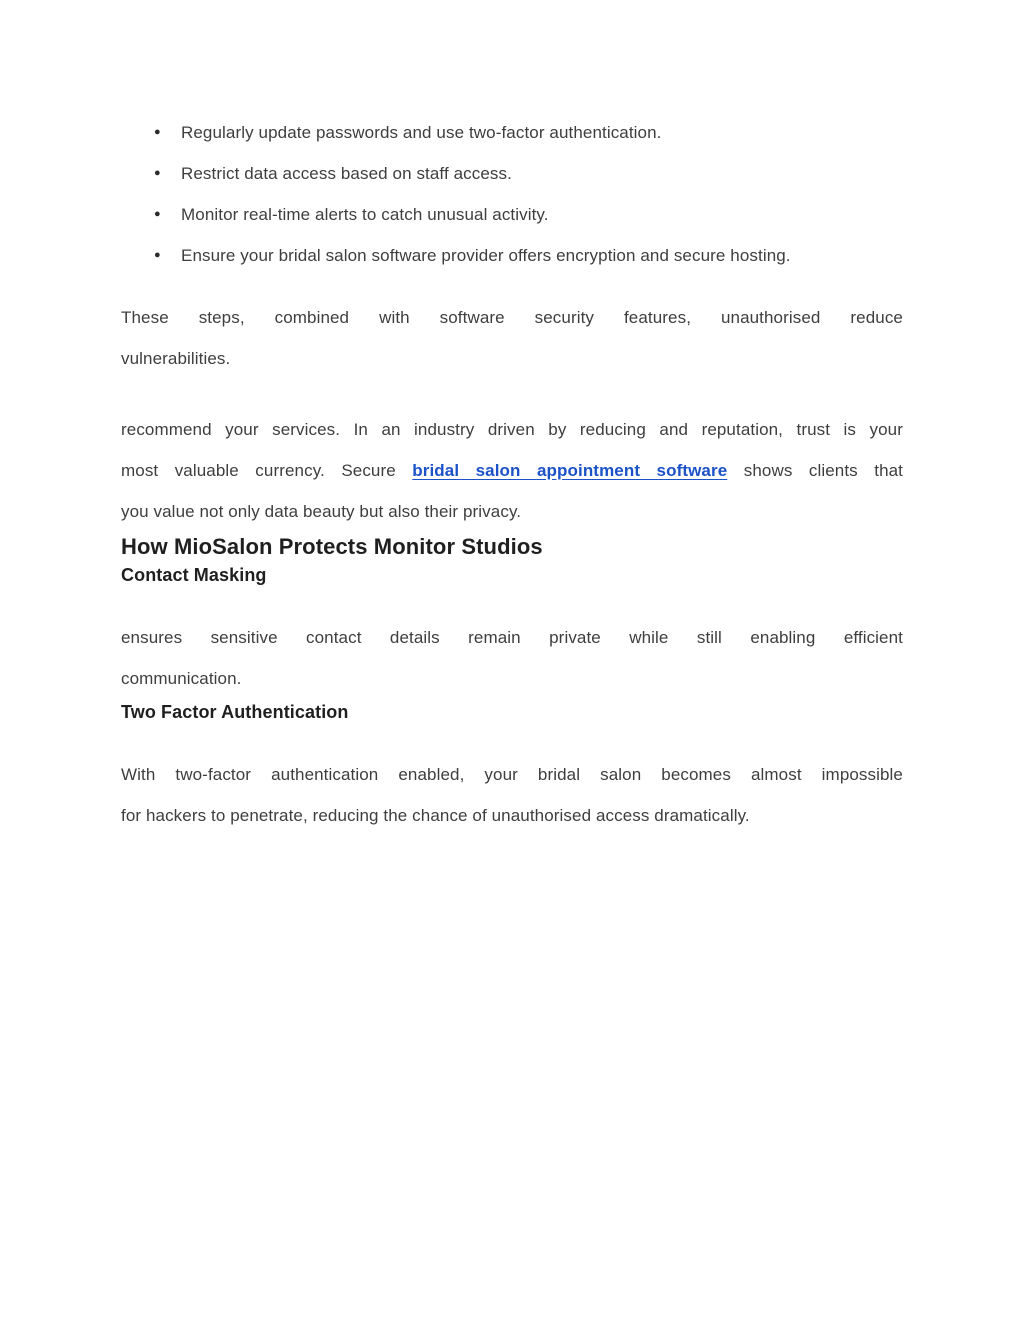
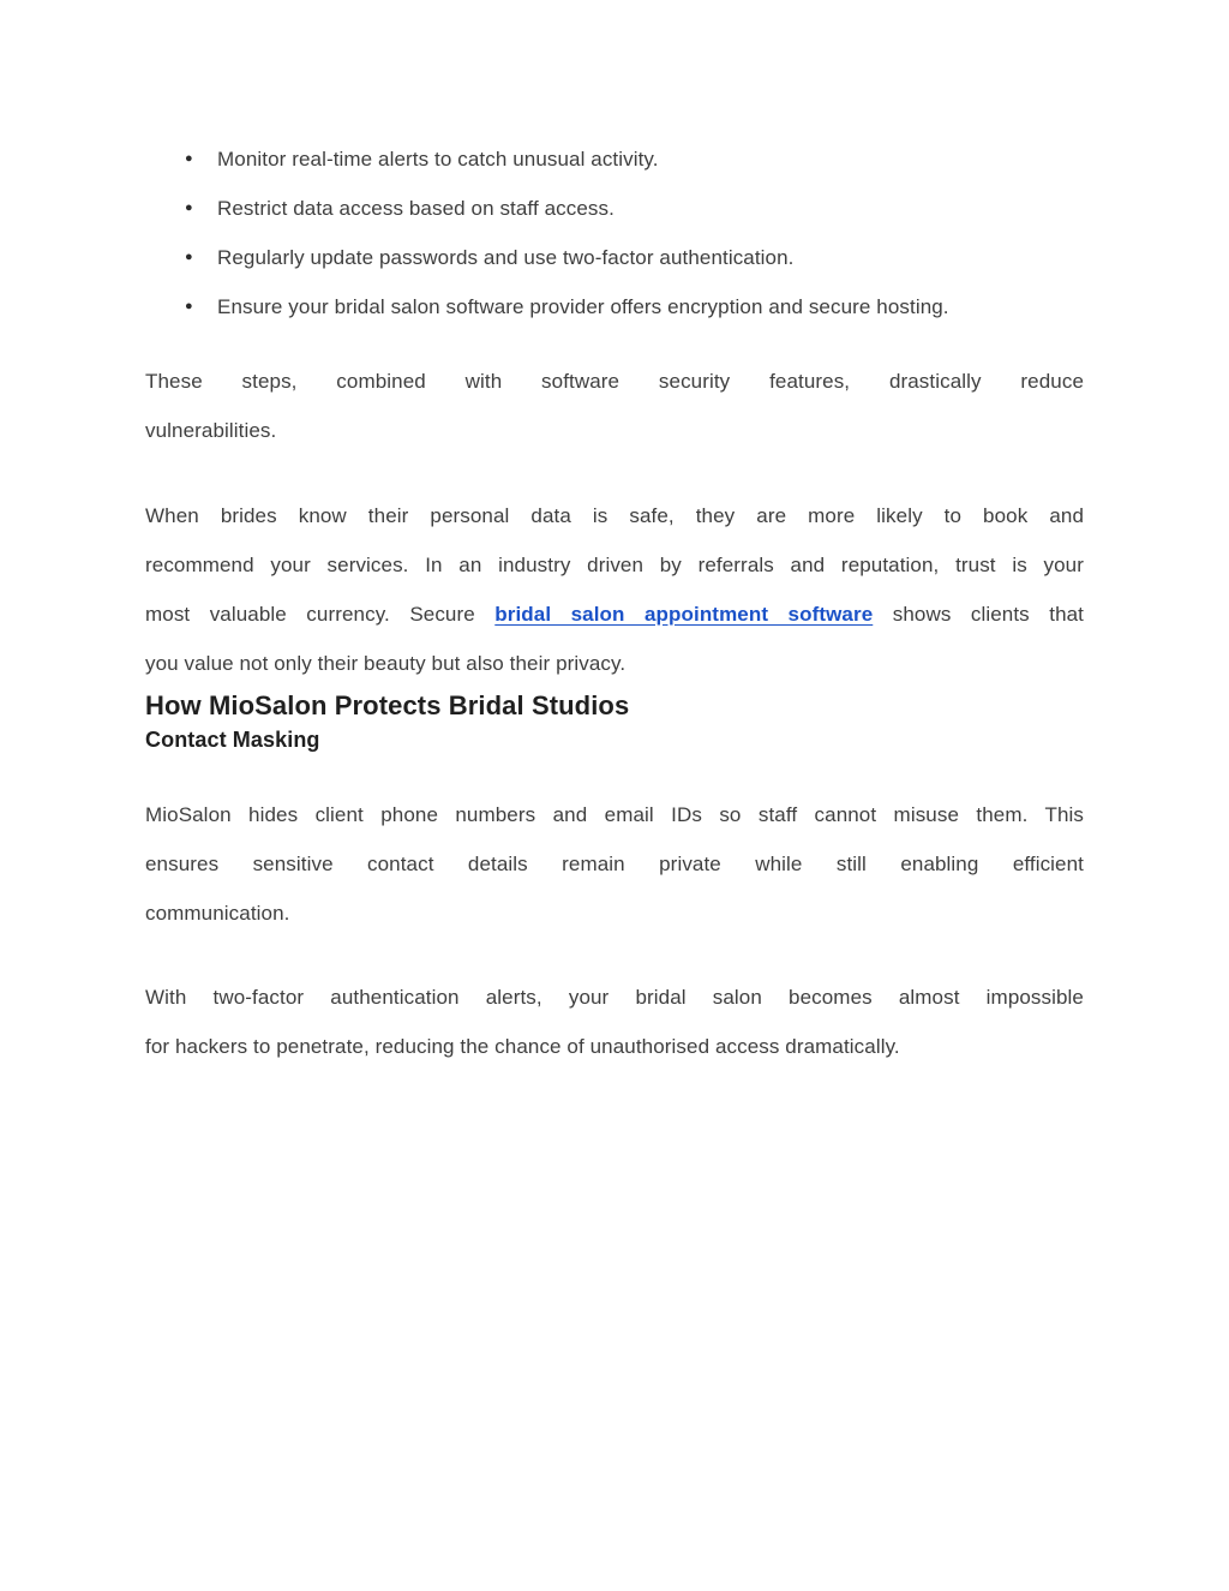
  ●
- Regularly update passwords and use two-factor authentication.
+ Monitor real-time alerts to catch unusual activity.
  ●
  Restrict data access based on staff access.
  ●
- Monitor real-time alerts to catch unusual activity.
+ Regularly update passwords and use two-factor authentication.
  ●
  Ensure your bridal salon software provider offers encryption and secure hosting.
- These steps, combined with software security features, unauthorised reduce
+ These steps, combined with software security features, drastically reduce
  vulnerabilities.
+ When brides know their personal data is safe, they are more likely to book and
- recommend your services. In an industry driven by reducing and reputation, trust is your
+ recommend your services. In an industry driven by referrals and reputation, trust is your
  most valuable currency. Secure bridal salon appointment software shows clients that
- you value not only data beauty but also their privacy.
+ you value not only their beauty but also their privacy.
- How MioSalon Protects Monitor Studios
+ How MioSalon Protects Bridal Studios
  Contact Masking
+ MioSalon hides client phone numbers and email IDs so staff cannot misuse them. This
  ensures sensitive contact details remain private while still enabling efficient
  communication.
- Two Factor Authentication
- With two-factor authentication enabled, your bridal salon becomes almost impossible
+ With two-factor authentication alerts, your bridal salon becomes almost impossible
  for hackers to penetrate, reducing the chance of unauthorised access dramatically.
